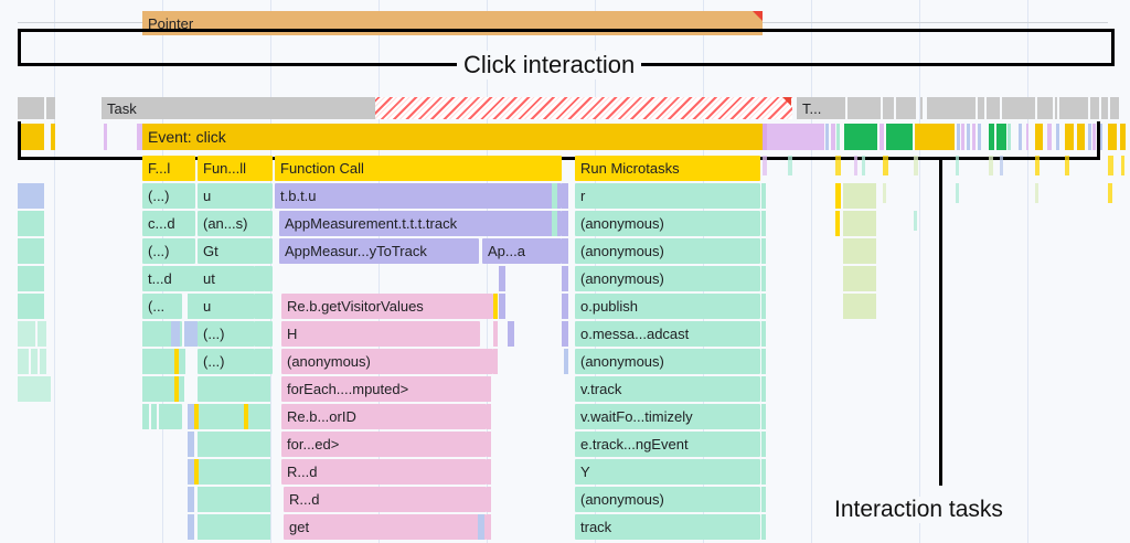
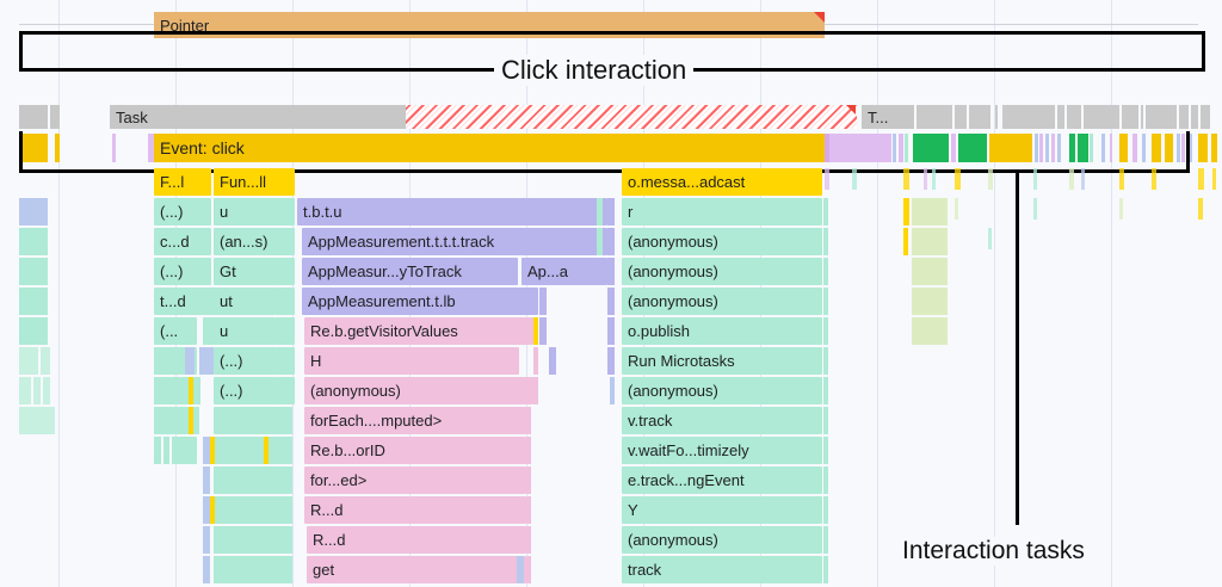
  Pointer
  Click interaction
  Task
  T...
  Event: click
  Interaction tasks
  F...l
  Fun...ll
- Function Call
- Run Microtasks
+ o.messa...adcast
  (...)
  u
  t.b.t.u
  r
  c...d
  (an...s)
  AppMeasurement.t.t.t.track
  (anonymous)
  (...)
  Gt
  AppMeasur...yToTrack
  Ap...a
  (anonymous)
  t...d
  ut
+ AppMeasurement.t.lb
  (anonymous)
  (...
  u
  Re.b.getVisitorValues
  o.publish
  (...)
  H
- o.messa...adcast
+ Run Microtasks
  (...)
  (anonymous)
  (anonymous)
  forEach....mputed>
  v.track
  Re.b...orID
  v.waitFo...timizely
  for...ed>
  e.track...ngEvent
  R...d
  Y
  R...d
  (anonymous)
  get
  track
